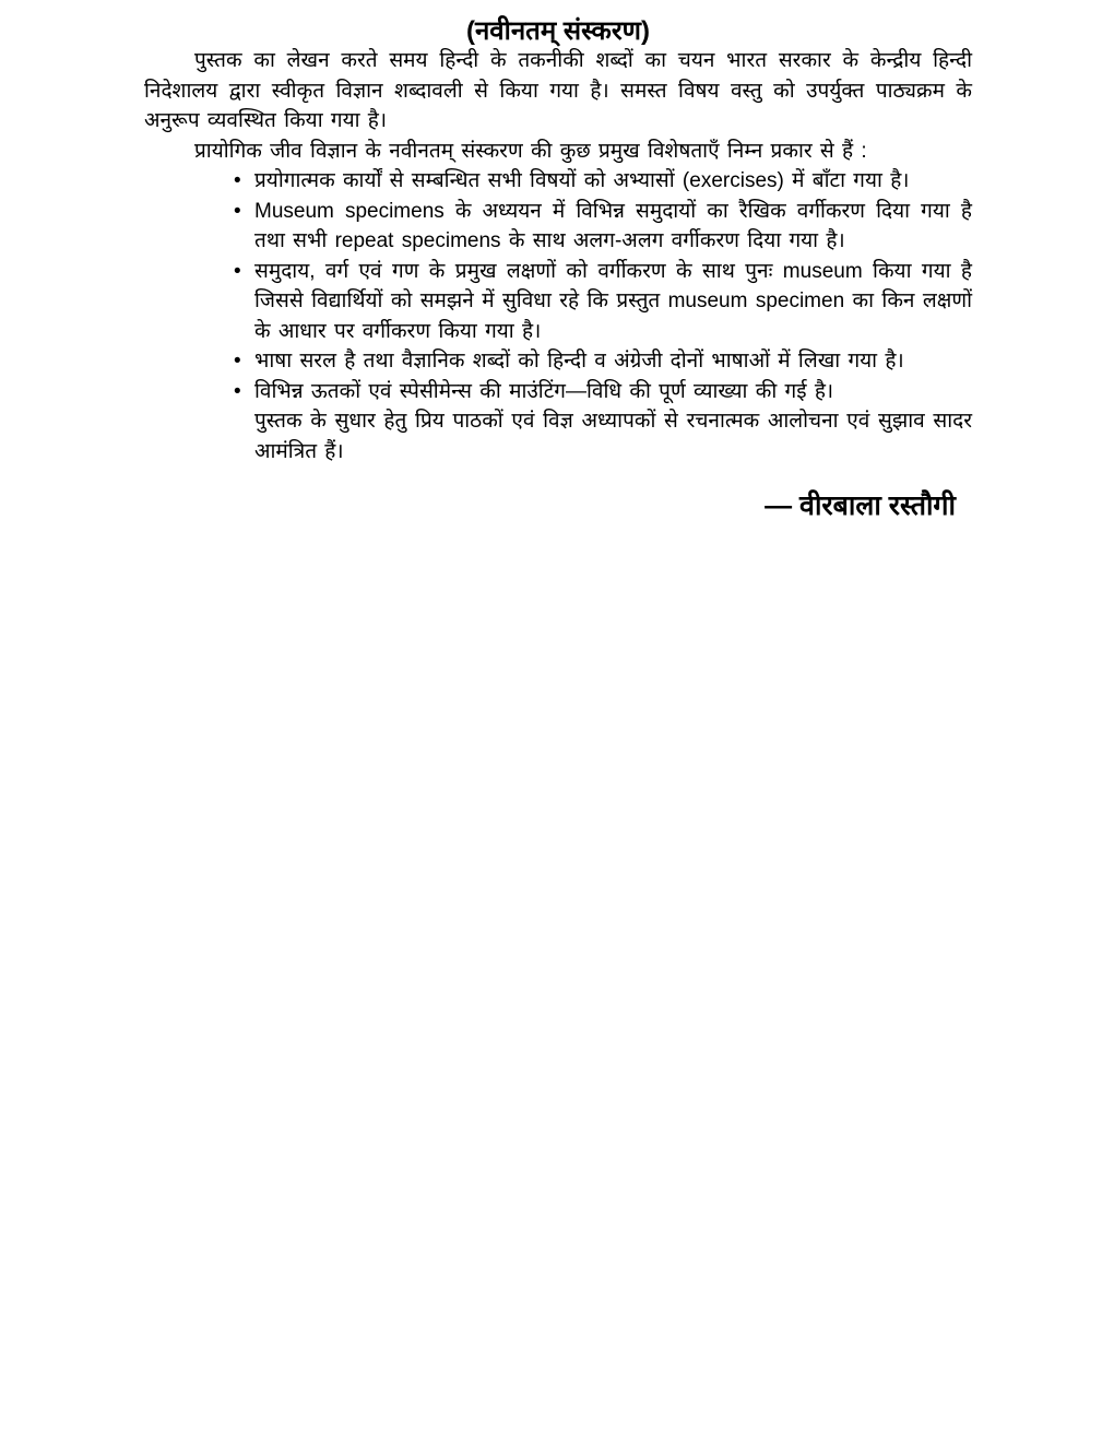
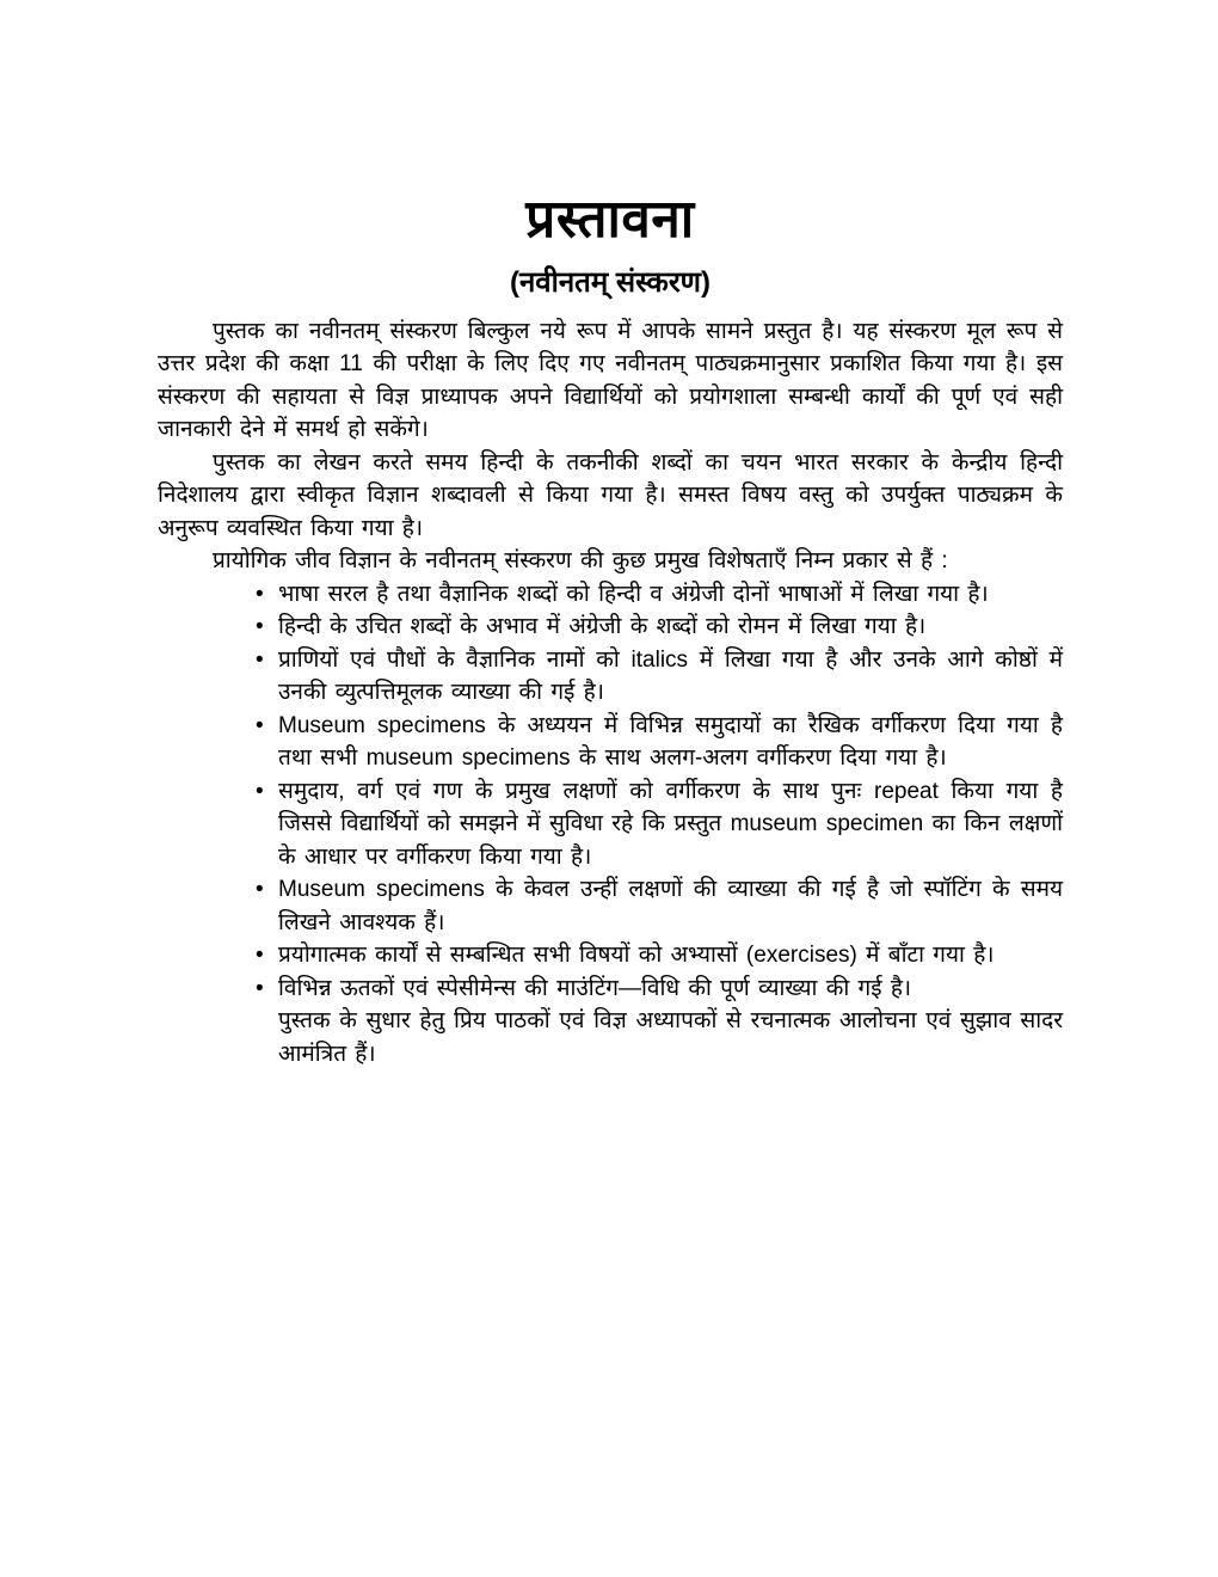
+ प्रस्तावना
  (नवीनतम् संस्करण)
+ पुस्तक का नवीनतम् संस्करण बिल्कुल नये रूप में आपके सामने प्रस्तुत है। यह संस्करण मूल रूप से उत्तर प्रदेश की कक्षा 11 की परीक्षा के लिए दिए गए नवीनतम् पाठ्यक्रमानुसार प्रकाशित किया गया है। इस संस्करण की सहायता से विज्ञ प्राध्यापक अपने विद्यार्थियों को प्रयोगशाला सम्बन्धी कार्यों की पूर्ण एवं सही जानकारी देने में समर्थ हो सकेंगे।
  पुस्तक का लेखन करते समय हिन्दी के तकनीकी शब्दों का चयन भारत सरकार के केन्द्रीय हिन्दी निदेशालय द्वारा स्वीकृत विज्ञान शब्दावली से किया गया है। समस्त विषय वस्तु को उपर्युक्त पाठ्यक्रम के अनुरूप व्यवस्थित किया गया है।
  प्रायोगिक जीव विज्ञान के नवीनतम् संस्करण की कुछ प्रमुख विशेषताएँ निम्न प्रकार से हैं :
- प्रयोगात्मक कार्यों से सम्बन्धित सभी विषयों को अभ्यासों (exercises) में बाँटा गया है।
+ भाषा सरल है तथा वैज्ञानिक शब्दों को हिन्दी व अंग्रेजी दोनों भाषाओं में लिखा गया है।
+ हिन्दी के उचित शब्दों के अभाव में अंग्रेजी के शब्दों को रोमन में लिखा गया है।
+ प्राणियों एवं पौधों के वैज्ञानिक नामों को italics में लिखा गया है और उनके आगे कोष्ठों में उनकी व्युत्पत्तिमूलक व्याख्या की गई है।
- Museum specimens के अध्ययन में विभिन्न समुदायों का रैखिक वर्गीकरण दिया गया है तथा सभी repeat specimens के साथ अलग-अलग वर्गीकरण दिया गया है।
+ Museum specimens के अध्ययन में विभिन्न समुदायों का रैखिक वर्गीकरण दिया गया है तथा सभी museum specimens के साथ अलग-अलग वर्गीकरण दिया गया है।
- समुदाय, वर्ग एवं गण के प्रमुख लक्षणों को वर्गीकरण के साथ पुनः museum किया गया है जिससे विद्यार्थियों को समझने में सुविधा रहे कि प्रस्तुत museum specimen का किन लक्षणों के आधार पर वर्गीकरण किया गया है।
+ समुदाय, वर्ग एवं गण के प्रमुख लक्षणों को वर्गीकरण के साथ पुनः repeat किया गया है जिससे विद्यार्थियों को समझने में सुविधा रहे कि प्रस्तुत museum specimen का किन लक्षणों के आधार पर वर्गीकरण किया गया है।
+ Museum specimens के केवल उन्हीं लक्षणों की व्याख्या की गई है जो स्पॉटिंग के समय लिखने आवश्यक हैं।
- भाषा सरल है तथा वैज्ञानिक शब्दों को हिन्दी व अंग्रेजी दोनों भाषाओं में लिखा गया है।
+ प्रयोगात्मक कार्यों से सम्बन्धित सभी विषयों को अभ्यासों (exercises) में बाँटा गया है।
  विभिन्न ऊतकों एवं स्पेसीमेन्स की माउंटिंग—विधि की पूर्ण व्याख्या की गई है।
  पुस्तक के सुधार हेतु प्रिय पाठकों एवं विज्ञ अध्यापकों से रचनात्मक आलोचना एवं सुझाव सादर आमंत्रित हैं।
- — वीरबाला रस्तौगी
